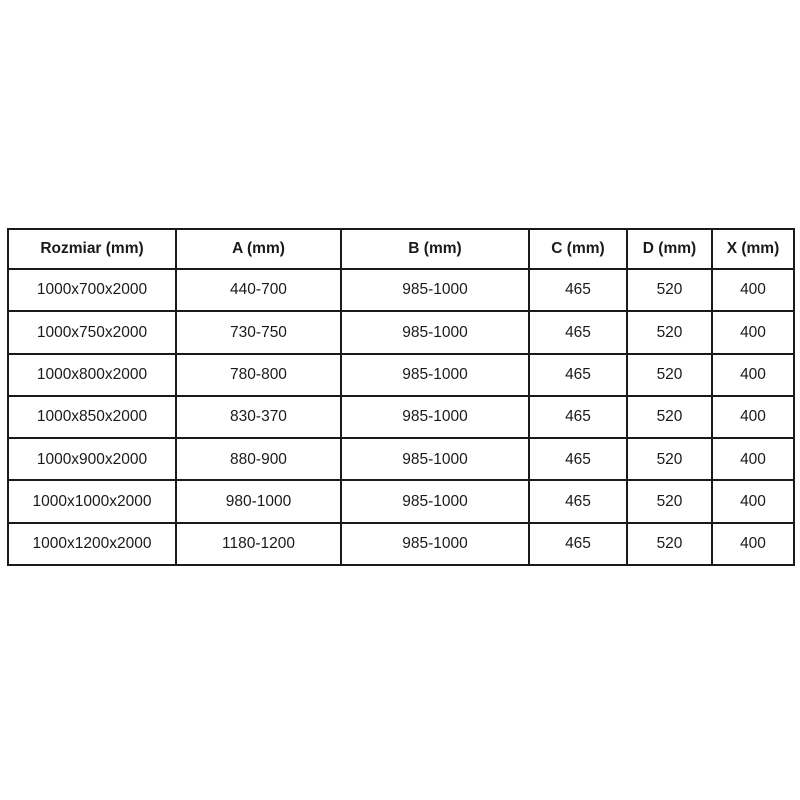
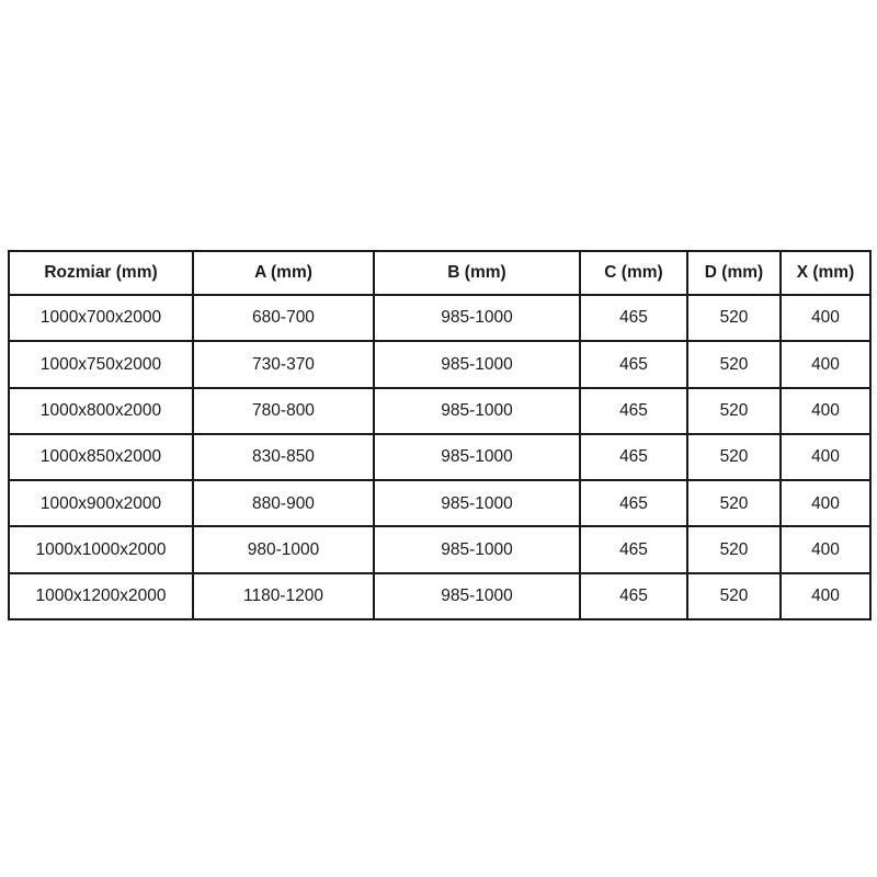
  Rozmiar (mm)	A (mm)	B (mm)	C (mm)	D (mm)	X (mm)
- 1000x700x2000	440-700	985-1000	465	520	400
+ 1000x700x2000	680-700	985-1000	465	520	400
- 1000x750x2000	730-750	985-1000	465	520	400
+ 1000x750x2000	730-370	985-1000	465	520	400
  1000x800x2000	780-800	985-1000	465	520	400
- 1000x850x2000	830-370	985-1000	465	520	400
+ 1000x850x2000	830-850	985-1000	465	520	400
  1000x900x2000	880-900	985-1000	465	520	400
  1000x1000x2000	980-1000	985-1000	465	520	400
  1000x1200x2000	1180-1200	985-1000	465	520	400
